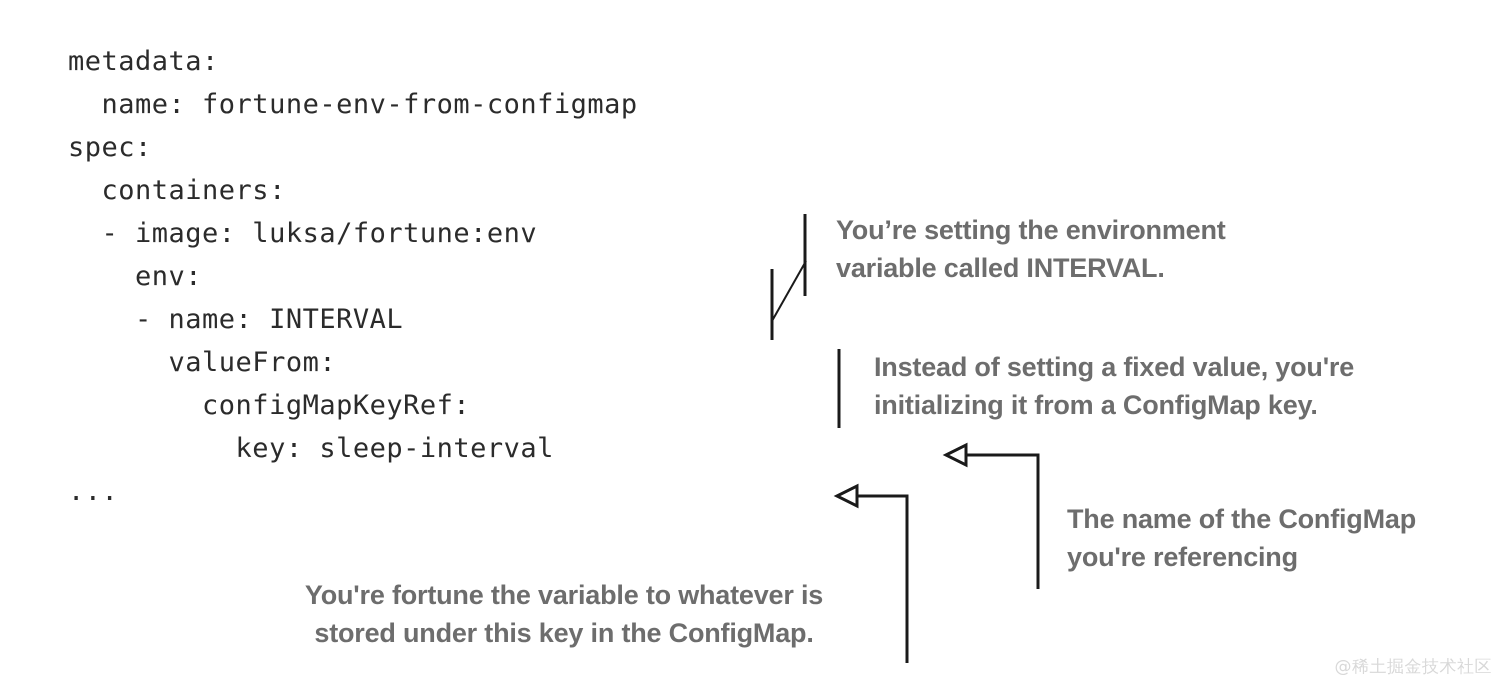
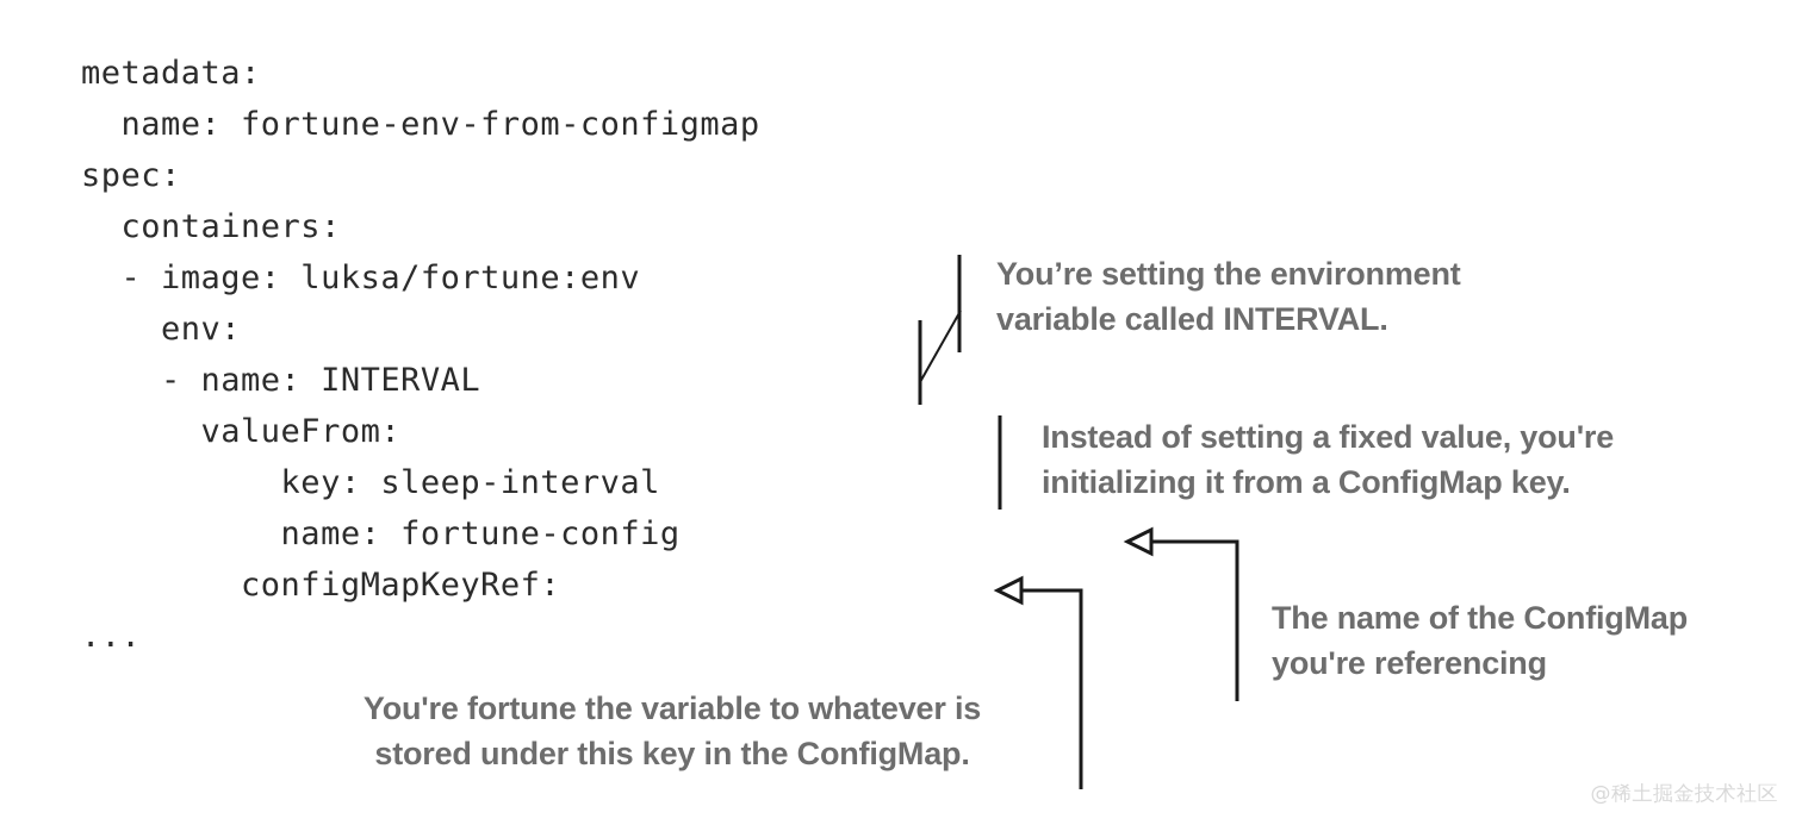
  metadata:
  name: fortune-env-from-configmap
  spec:
  containers:
  - image: luksa/fortune:env
  env:
  - name: INTERVAL
  valueFrom:
- configMapKeyRef:
+ key: sleep-interval
+ name: fortune-config
- key: sleep-interval
+ configMapKeyRef:
  ...
  You’re setting the environment
  variable called INTERVAL.
  Instead of setting a fixed value, you're
  initializing it from a ConfigMap key.
  The name of the ConfigMap
  you're referencing
  You're fortune the variable to whatever is
  stored under this key in the ConfigMap.
  @稀土掘金技术社区
